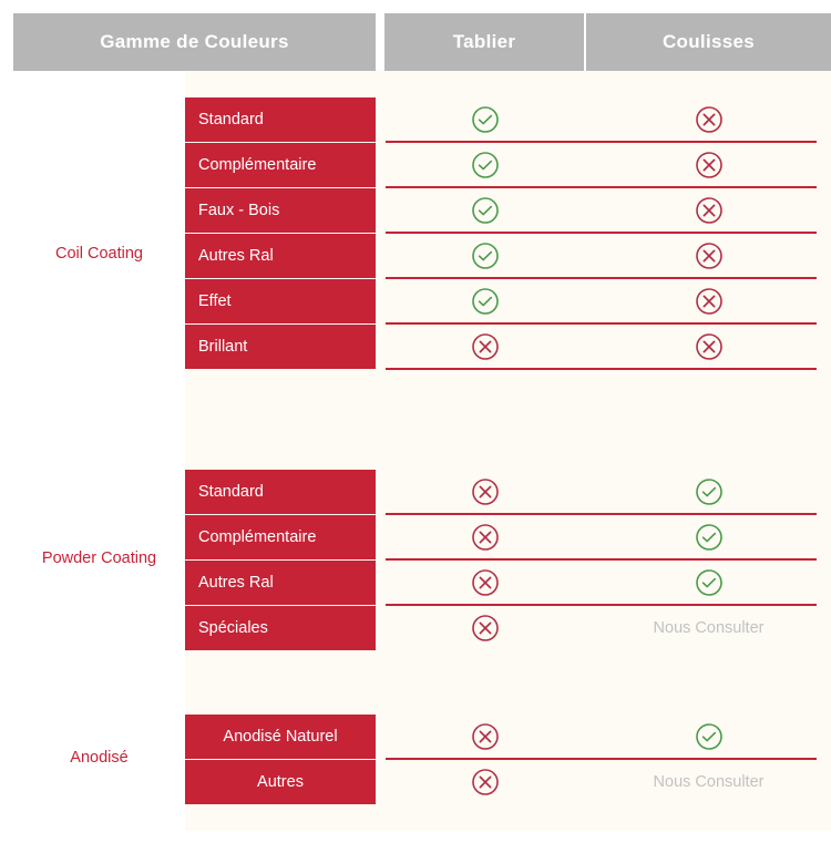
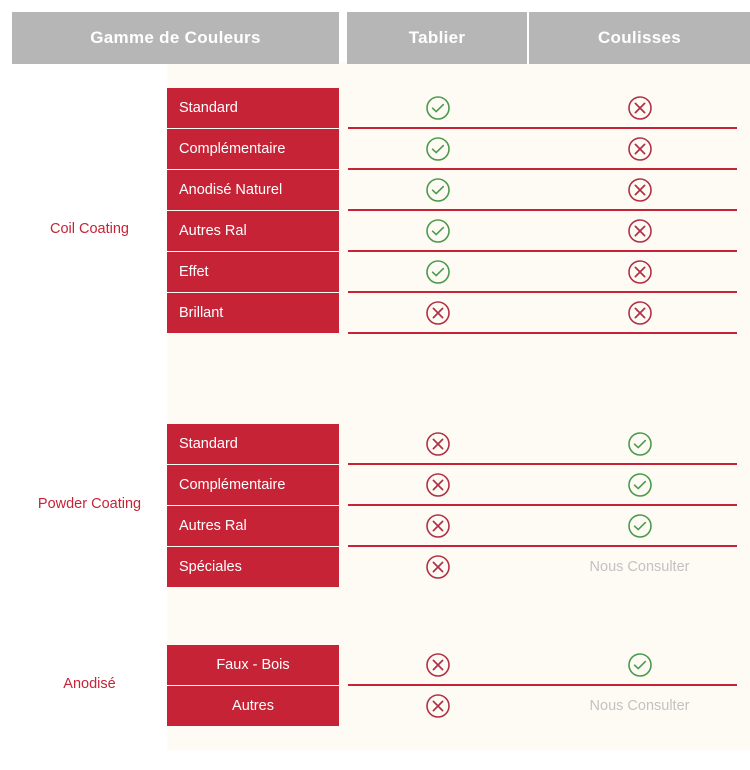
  Gamme de Couleurs
  Tablier
  Coulisses
  Coil Coating
  Standard
  Complémentaire
- Faux - Bois
+ Anodisé Naturel
  Autres Ral
  Effet
  Brillant
  Powder Coating
  Standard
  Complémentaire
  Autres Ral
  Spéciales
  Nous Consulter
  Anodisé
- Anodisé Naturel
+ Faux - Bois
  Autres
  Nous Consulter
